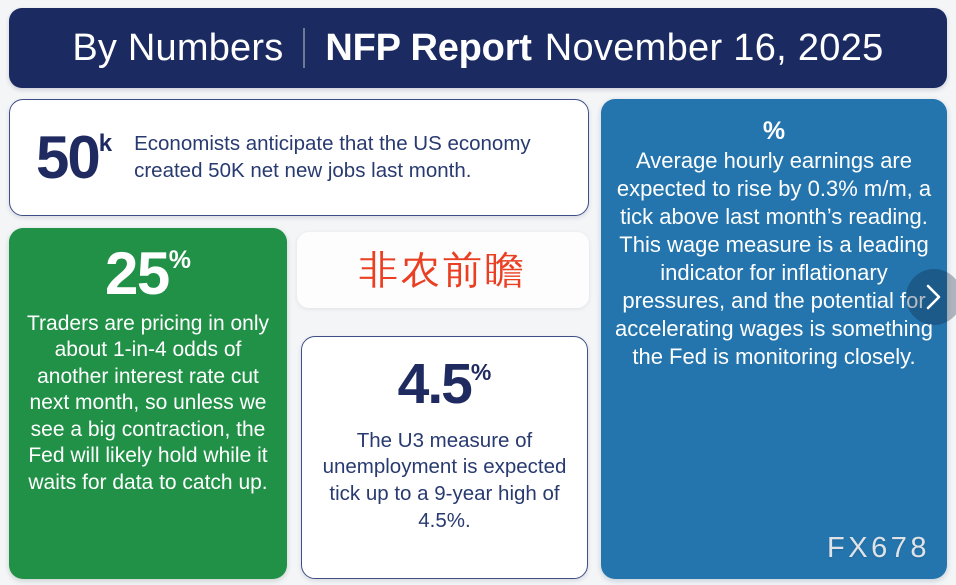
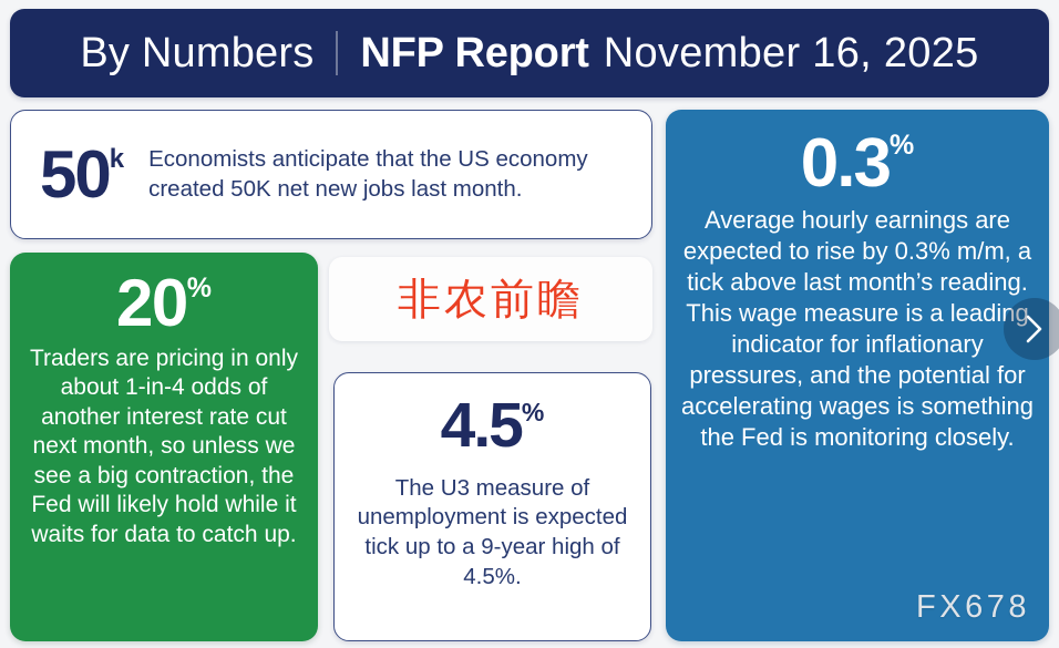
  By Numbers
  NFP Report
  November 16, 2025
  50
  k
  Economists anticipate that the US economy created 50K net new jobs last month.
- 25
+ 20
  %
  Traders are pricing in only about 1-in-4 odds of another interest rate cut next month, so unless we see a big contraction, the Fed will likely hold while it waits for data to catch up.
  非农前瞻
  4.5
  %
  The U3 measure of unemployment is expected tick up to a 9-year high of 4.5%.
+ 0.3
  %
  Average hourly earnings are expected to rise by 0.3% m/m, a tick above last month’s reading. This wage measure is a leading indicator for inflationary pressures, and the potential for accelerating wages is something the Fed is monitoring closely.
  FX678
